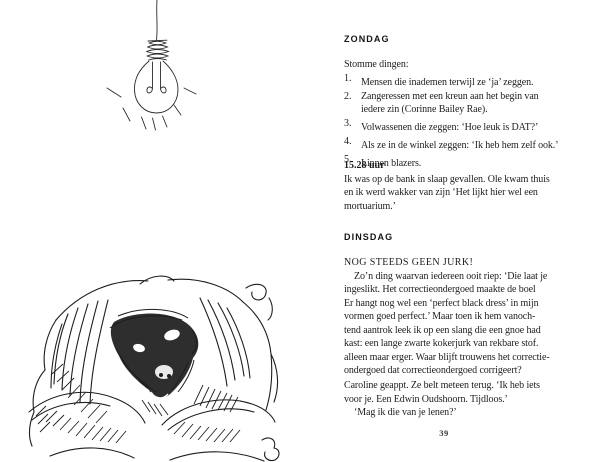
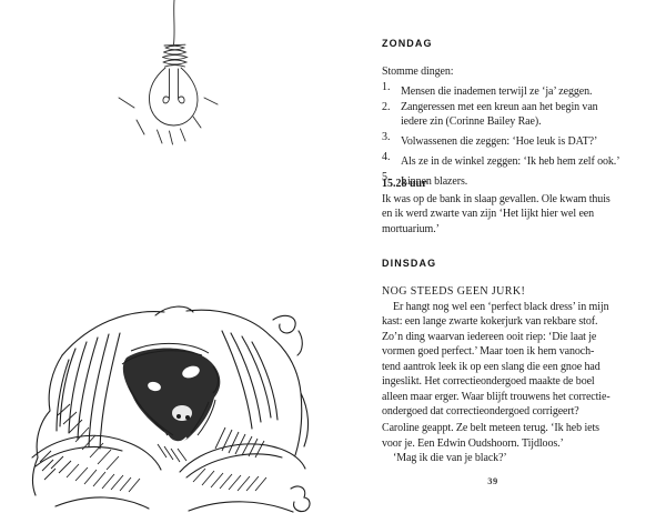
  ZONDAG
  Stomme dingen:
  1.
  Mensen die inademen terwijl ze ‘ja’ zeggen.
  2.
  Zangeressen met een kreun aan het begin van
  iedere zin (Corinne Bailey Rae).
  3.
  Volwassenen die zeggen: ‘Hoe leuk is DAT?’
  4.
  Als ze in de winkel zeggen: ‘Ik heb hem zelf ook.’
  5.
  Linnen blazers.
  15.28 uur
  Ik was op de bank in slaap gevallen. Ole kwam thuis
- en ik werd wakker van zijn ‘Het lijkt hier wel een
+ en ik werd zwarte van zijn ‘Het lijkt hier wel een
  mortuarium.’
  DINSDAG
  NOG STEEDS GEEN JURK!
- Zo’n ding waarvan iedereen ooit riep: ‘Die laat je
+ Er hangt nog wel een ‘perfect black dress’ in mijn
- ingeslikt. Het correctieondergoed maakte de boel
+ kast: een lange zwarte kokerjurk van rekbare stof.
- Er hangt nog wel een ‘perfect black dress’ in mijn
+ Zo’n ding waarvan iedereen ooit riep: ‘Die laat je
  vormen goed perfect.’ Maar toen ik hem vanoch-
  tend aantrok leek ik op een slang die een gnoe had
- kast: een lange zwarte kokerjurk van rekbare stof.
+ ingeslikt. Het correctieondergoed maakte de boel
  alleen maar erger. Waar blijft trouwens het correctie-
  ondergoed dat correctieondergoed corrigeert?
  Caroline geappt. Ze belt meteen terug. ‘Ik heb iets
  voor je. Een Edwin Oudshoorn. Tijdloos.’
- ‘Mag ik die van je lenen?’
+ ‘Mag ik die van je black?’
  39
